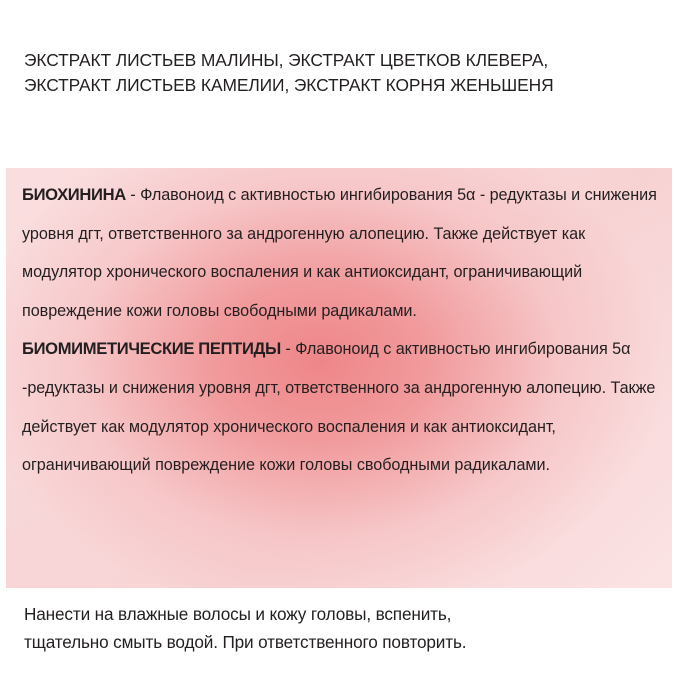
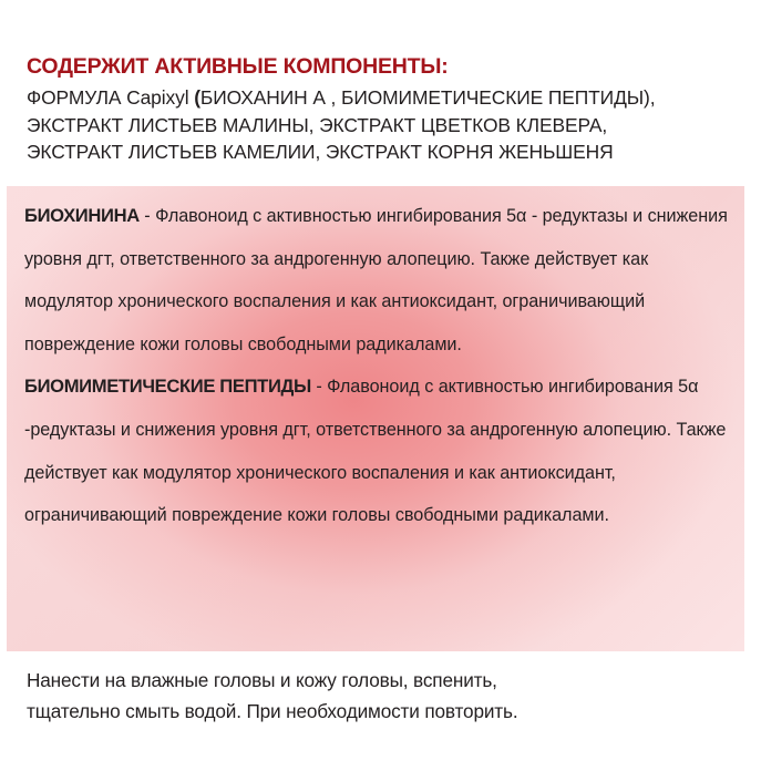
+ СОДЕРЖИТ АКТИВНЫЕ КОМПОНЕНТЫ:
+ ФОРМУЛА Capixyl (БИОХАНИН А , БИОМИМЕТИЧЕСКИЕ ПЕПТИДЫ),
  ЭКСТРАКТ ЛИСТЬЕВ МАЛИНЫ, ЭКСТРАКТ ЦВЕТКОВ КЛЕВЕРА,
  ЭКСТРАКТ ЛИСТЬЕВ КАМЕЛИИ, ЭКСТРАКТ КОРНЯ ЖЕНЬШЕНЯ
  БИОХИНИНА - Флавоноид с активностью ингибирования 5α - редуктазы и снижения уровня дгт, ответственного за андрогенную алопецию. Также действует как модулятор хронического воспаления и как антиоксидант, ограничивающий повреждение кожи головы свободными радикалами.
  БИОМИМЕТИЧЕСКИЕ ПЕПТИДЫ - Флавоноид с активностью ингибирования 5α -редуктазы и снижения уровня дгт, ответственного за андрогенную алопецию. Также действует как модулятор хронического воспаления и как антиоксидант, ограничивающий повреждение кожи головы свободными радикалами.
- Нанести на влажные волосы и кожу головы, вспенить,
+ Нанести на влажные головы и кожу головы, вспенить,
- тщательно смыть водой. При ответственного повторить.
+ тщательно смыть водой. При необходимости повторить.
